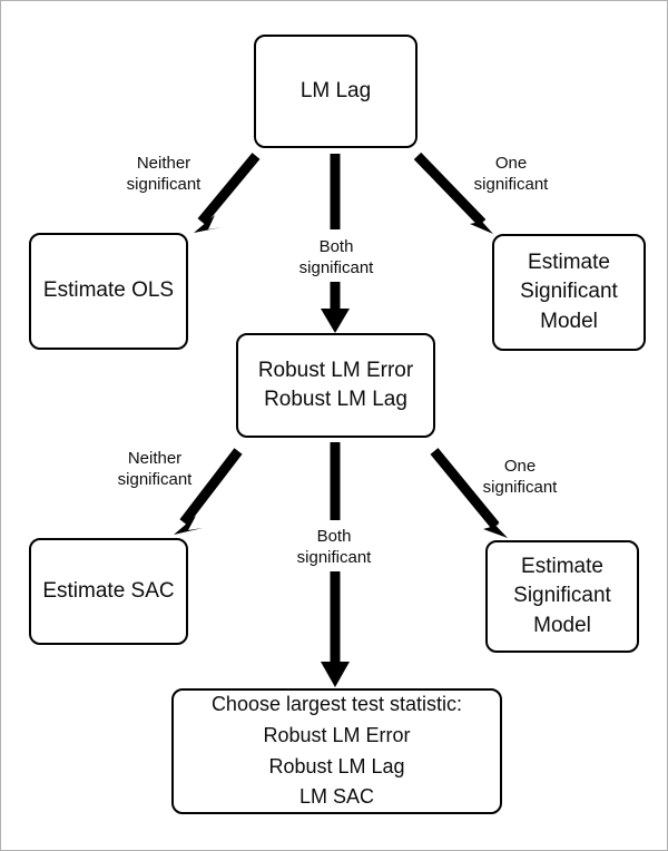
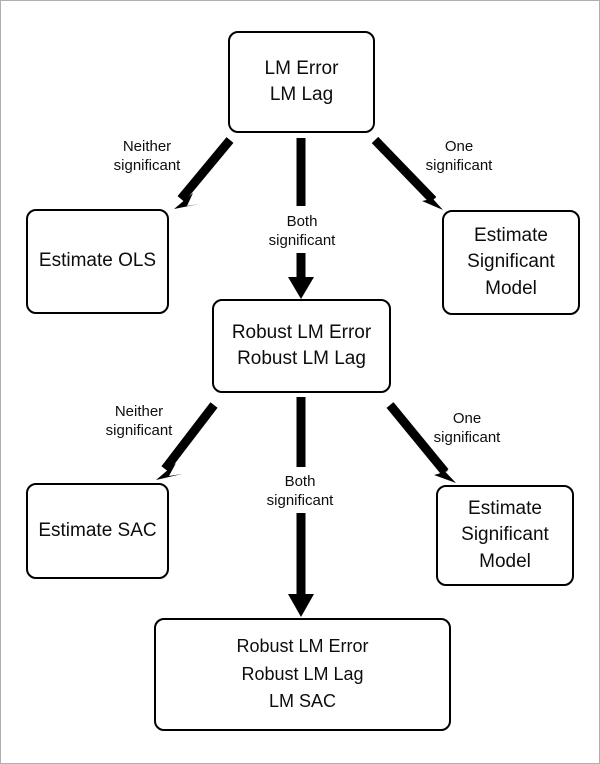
+ LM Error
  LM Lag
  Estimate OLS
  Estimate
  Significant
  Model
  Robust LM Error
  Robust LM Lag
  Estimate SAC
  Estimate
  Significant
  Model
- Choose largest test statistic:
  Robust LM Error
  Robust LM Lag
  LM SAC
  Neither
  significant
  One
  significant
  Both
  significant
  Neither
  significant
  One
  significant
  Both
  significant
